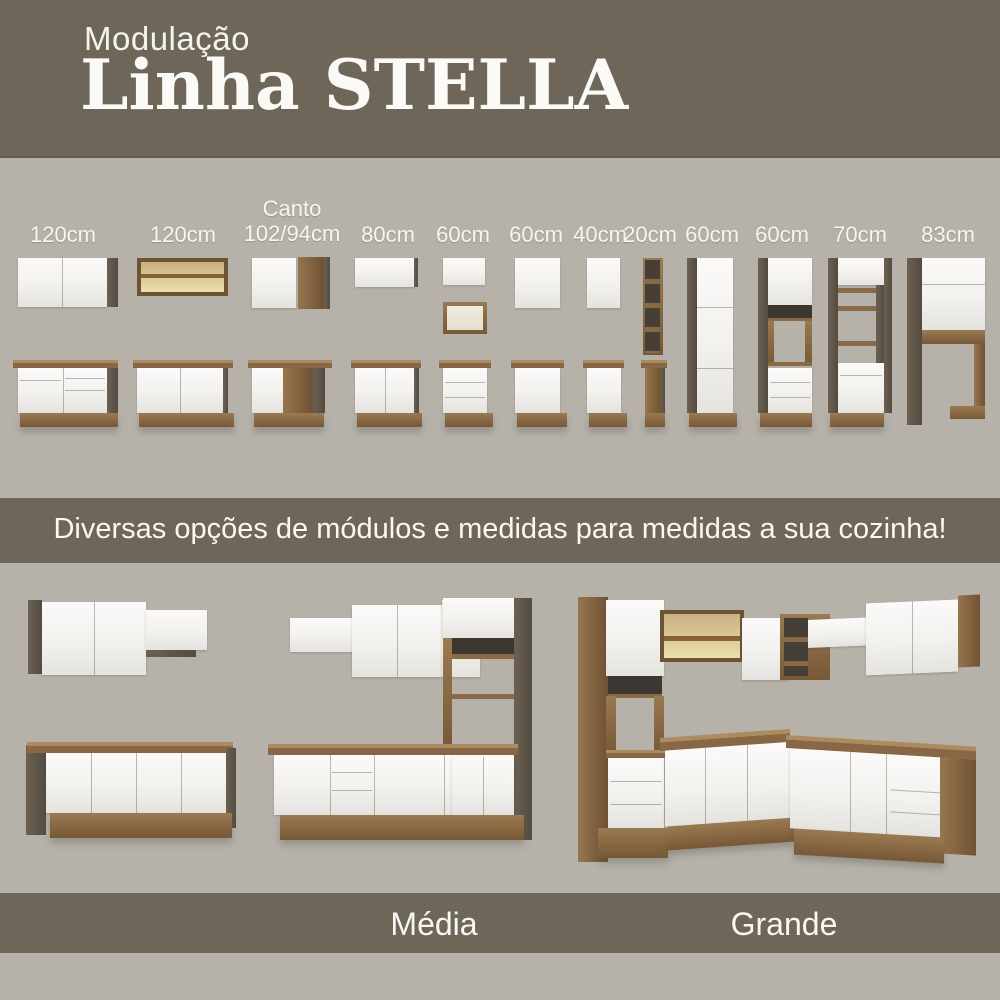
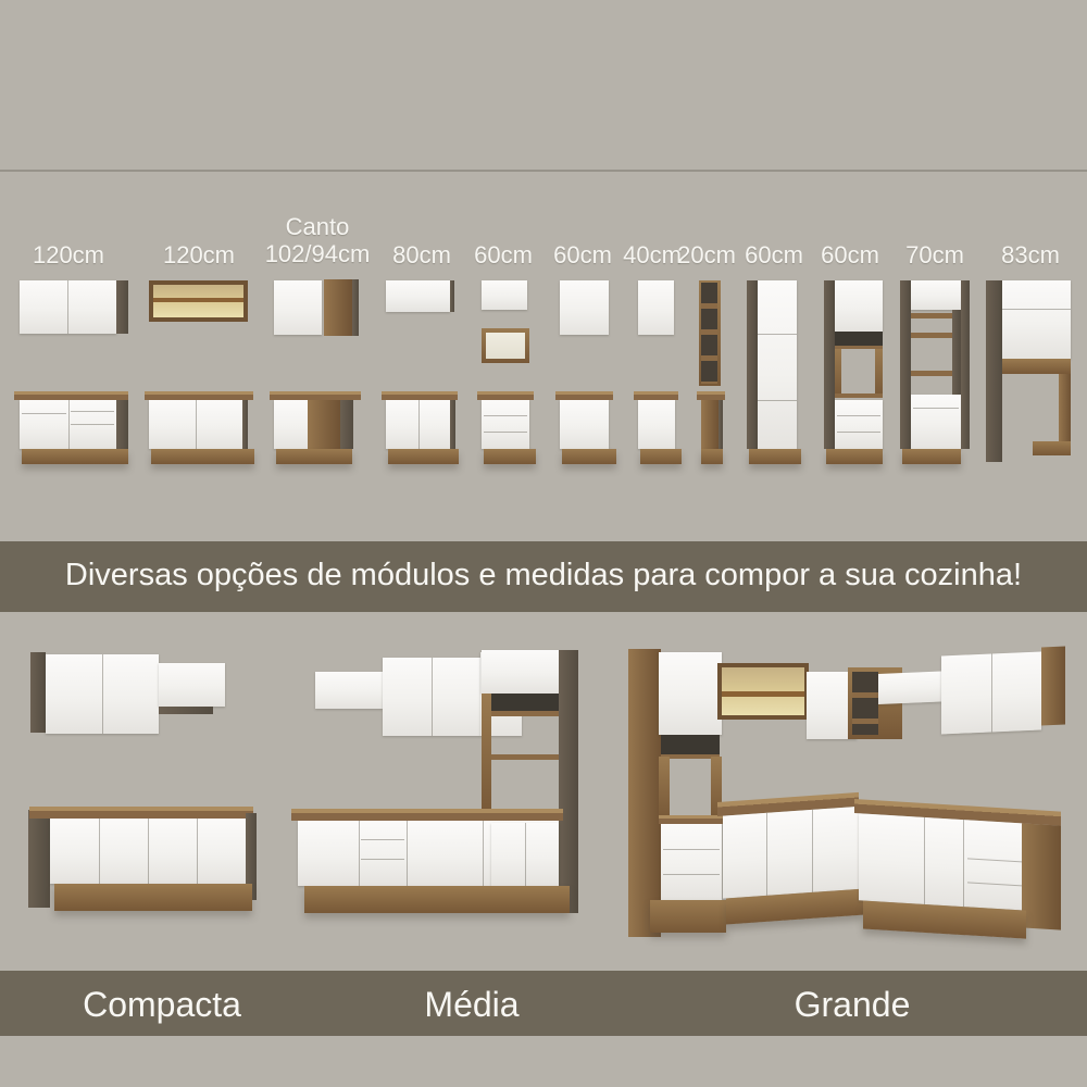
- Modulação
- Linha STELLA
  120cm
  120cm
  Canto
  102/94cm
  80cm
  60cm
  60cm
  40cm
  20cm
  60cm
  60cm
  70cm
  83cm
- Diversas opções de módulos e medidas para medidas a sua cozinha!
+ Diversas opções de módulos e medidas para compor a sua cozinha!
+ Compacta
  Média
  Grande
